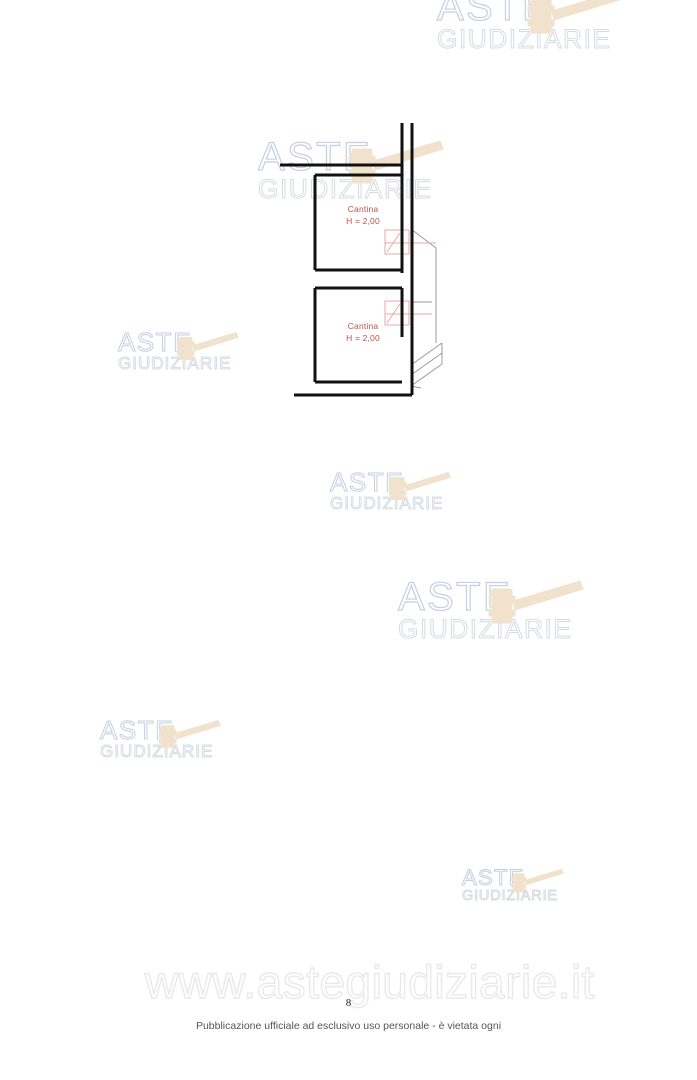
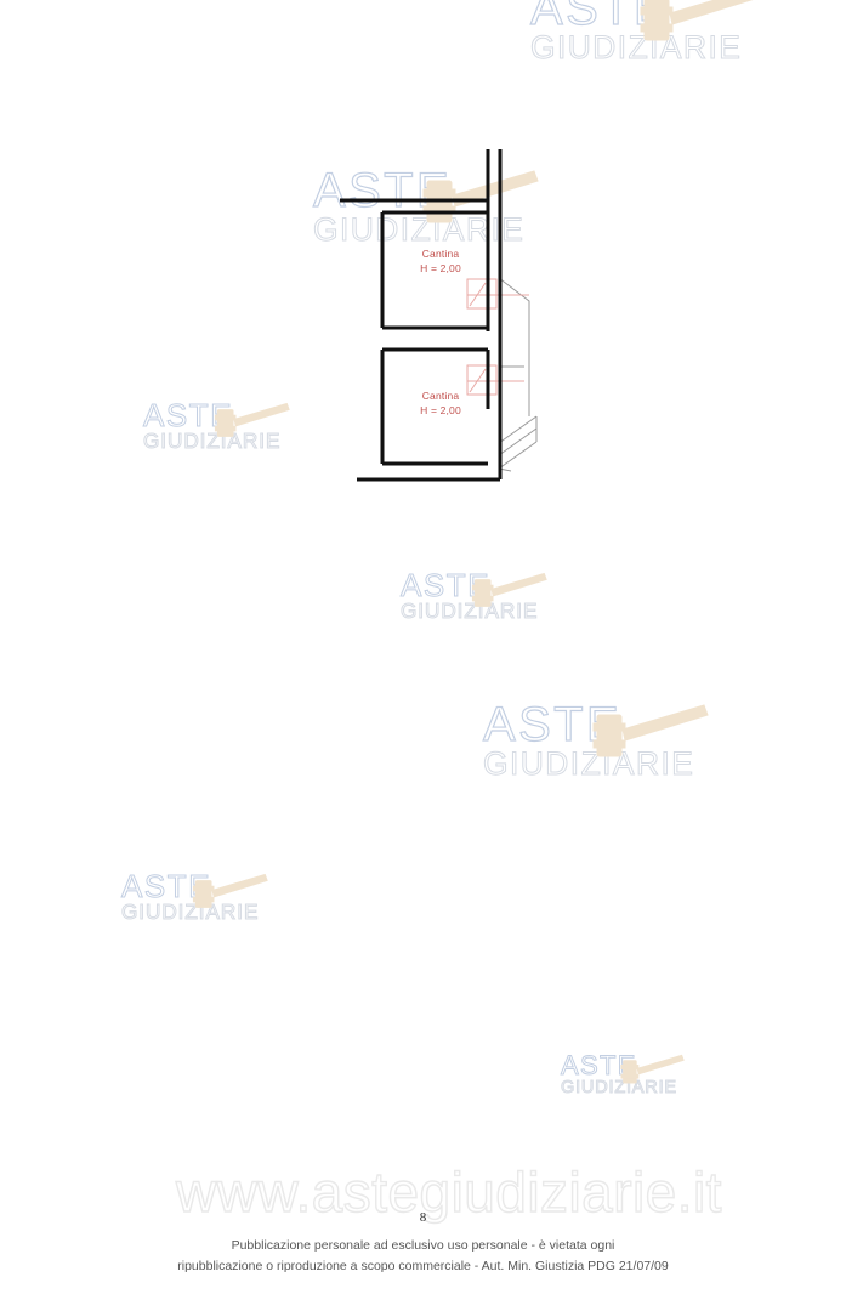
  AST
  GIUDIZIARIE
  AST
  GIUDIZIARIE
  AST
  GIUDIZIARIE
  AST
  GIUDIZIARIE
  AST
  GIUDIZIARIE
  AST
  GIUDIZIARIE
  AST
  GIUDIZIARIE
  Cantina
  H = 2,00
  Cantina
  H = 2,00
  www.astegiudiziarie.it
  8
- Pubblicazione ufficiale ad esclusivo uso personale - è vietata ogni
+ Pubblicazione personale ad esclusivo uso personale - è vietata ogni
+ ripubblicazione o riproduzione a scopo commerciale - Aut. Min. Giustizia PDG 21/07/09
